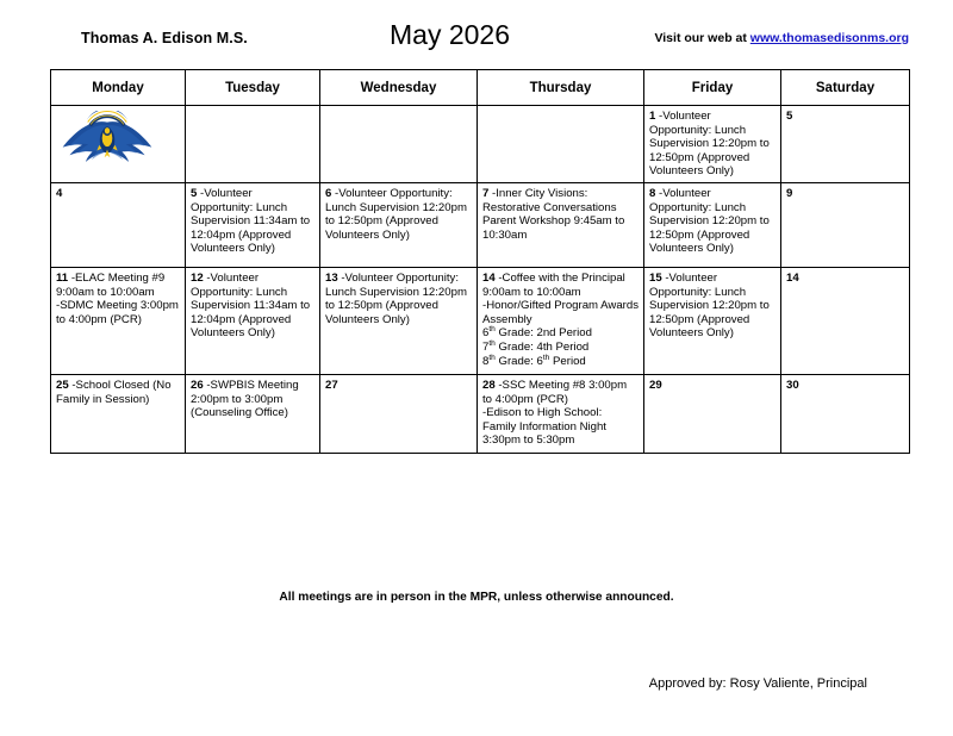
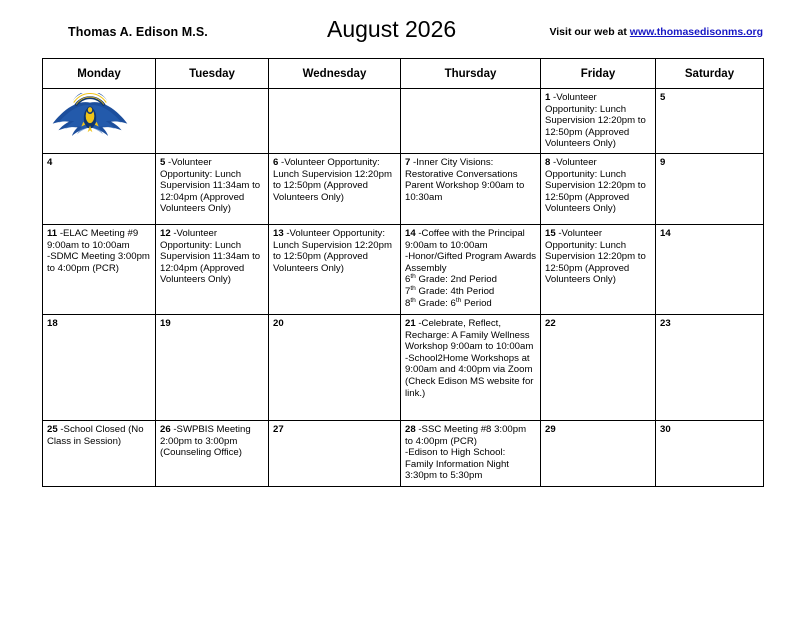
  Thomas A. Edison M.S.
- May 2026
+ August 2026
  Visit our web at www.thomasedisonms.org
  Monday	Tuesday	Wednesday	Thursday	Friday	Saturday
  				1 -Volunteer Opportunity: Lunch Supervision 12:20pm to 12:50pm (Approved Volunteers Only)	5
- 4	5 -Volunteer Opportunity: Lunch Supervision 11:34am to 12:04pm (Approved Volunteers Only)	6 -Volunteer Opportunity: Lunch Supervision 12:20pm to 12:50pm (Approved Volunteers Only)	7 -Inner City Visions: Restorative Conversations Parent Workshop 9:45am to 10:30am	8 -Volunteer Opportunity: Lunch Supervision 12:20pm to 12:50pm (Approved Volunteers Only)	9
+ 4	5 -Volunteer Opportunity: Lunch Supervision 11:34am to 12:04pm (Approved Volunteers Only)	6 -Volunteer Opportunity: Lunch Supervision 12:20pm to 12:50pm (Approved Volunteers Only)	7 -Inner City Visions: Restorative Conversations Parent Workshop 9:00am to 10:30am	8 -Volunteer Opportunity: Lunch Supervision 12:20pm to 12:50pm (Approved Volunteers Only)	9
  11 -ELAC Meeting #9 9:00am to 10:00am -SDMC Meeting 3:00pm to 4:00pm (PCR)	12 -Volunteer Opportunity: Lunch Supervision 11:34am to 12:04pm (Approved Volunteers Only)	13 -Volunteer Opportunity: Lunch Supervision 12:20pm to 12:50pm (Approved Volunteers Only)	14 -Coffee with the Principal 9:00am to 10:00am -Honor/Gifted Program Awards Assembly 6 Grade: 2nd Period 7 Grade: 4th Period 8 Grade: 6 Period	15 -Volunteer Opportunity: Lunch Supervision 12:20pm to 12:50pm (Approved Volunteers Only)	14
+ 18	19	20	21 -Celebrate, Reflect, Recharge: A Family Wellness Workshop 9:00am to 10:00am -School2Home Workshops at 9:00am and 4:00pm via Zoom (Check Edison MS website for link.)	22	23
- 25 -School Closed (No Family in Session)	26 -SWPBIS Meeting 2:00pm to 3:00pm (Counseling Office)	27	28 -SSC Meeting #8 3:00pm to 4:00pm (PCR) -Edison to High School: Family Information Night 3:30pm to 5:30pm	29	30
+ 25 -School Closed (No Class in Session)	26 -SWPBIS Meeting 2:00pm to 3:00pm (Counseling Office)	27	28 -SSC Meeting #8 3:00pm to 4:00pm (PCR) -Edison to High School: Family Information Night 3:30pm to 5:30pm	29	30
- All meetings are in person in the MPR, unless otherwise announced.
- Approved by: Rosy Valiente, Principal
